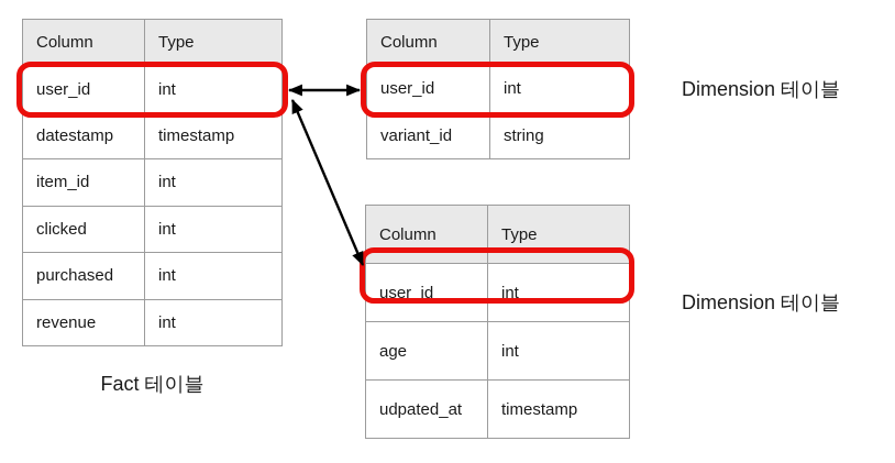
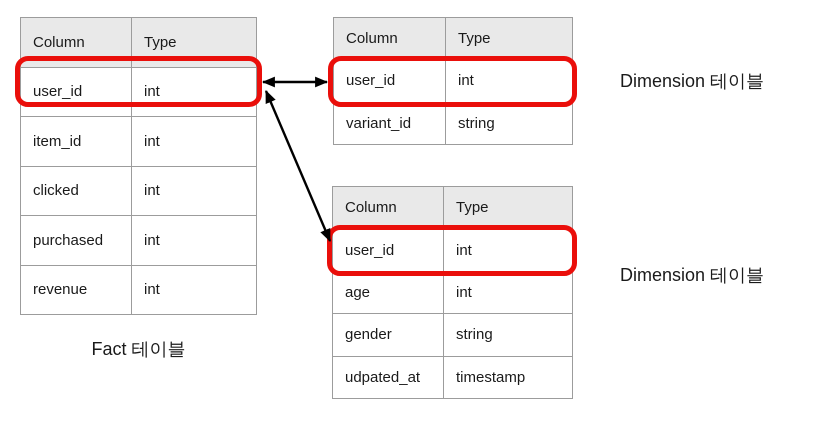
  Column	Type
  user_id	int
- datestamp	timestamp
  item_id	int
  clicked	int
  purchased	int
  revenue	int
  Column	Type
  user_id	int
  variant_id	string
  Column	Type
  user_id	int
  age	int
+ gender	string
  udpated_at	timestamp
  Fact 테이블
  Dimension 테이블
  Dimension 테이블
